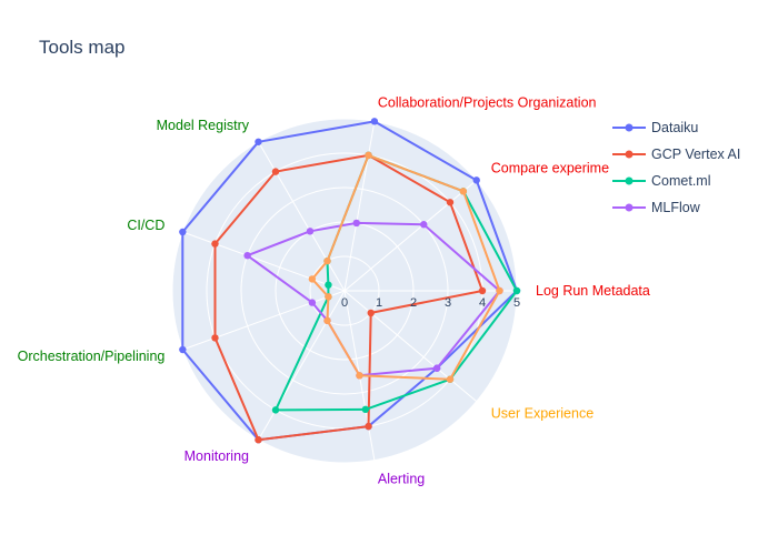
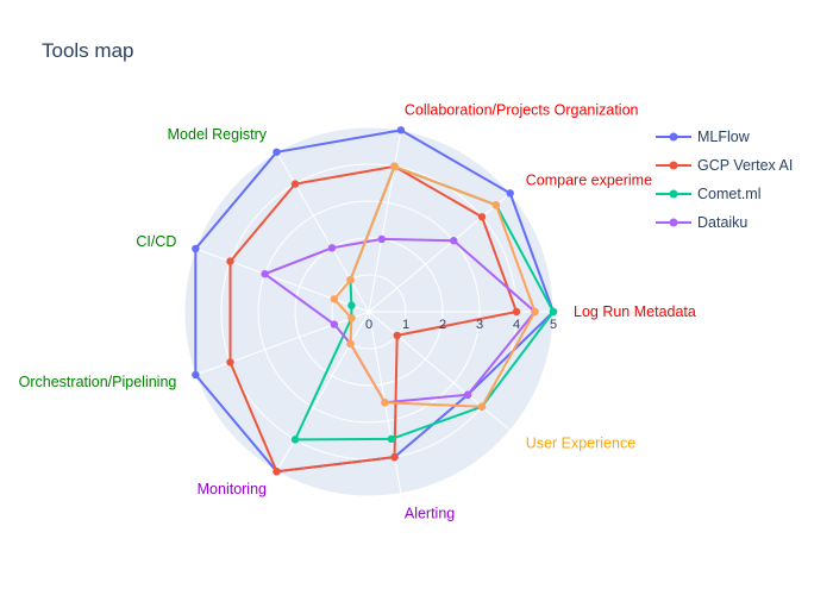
  Tools map
  0
  1
  2
  3
  4
  5
  Log Run Metadata
  Compare experime
  Collaboration/Projects Organization
  Model Registry
  CI/CD
  Orchestration/Pipelining
  Monitoring
  Alerting
  User Experience
- Dataiku
+ MLFlow
  GCP Vertex AI
  Comet.ml
- MLFlow
+ Dataiku
